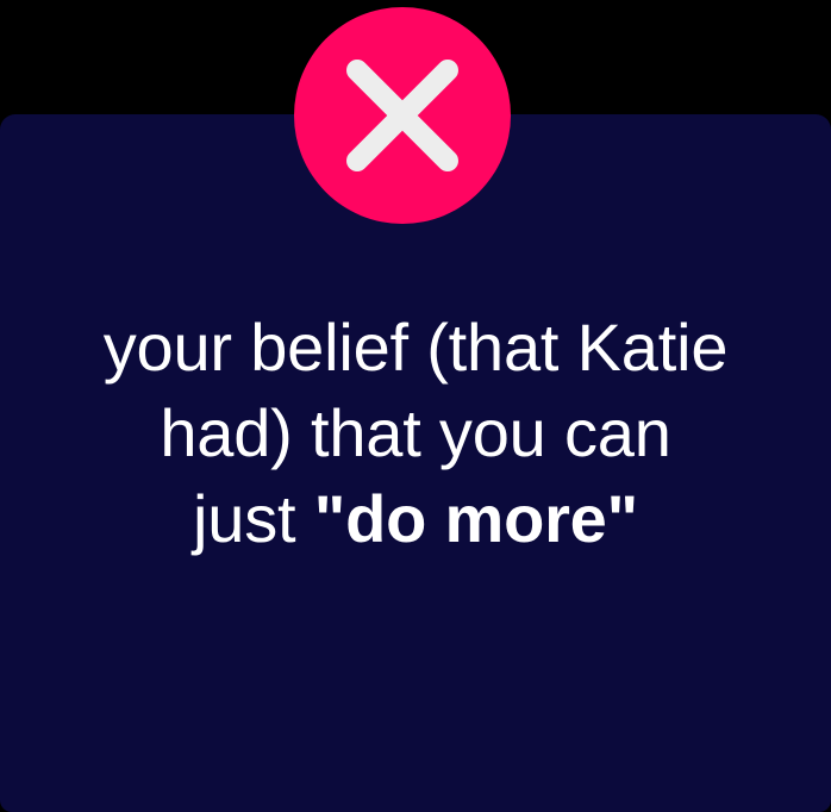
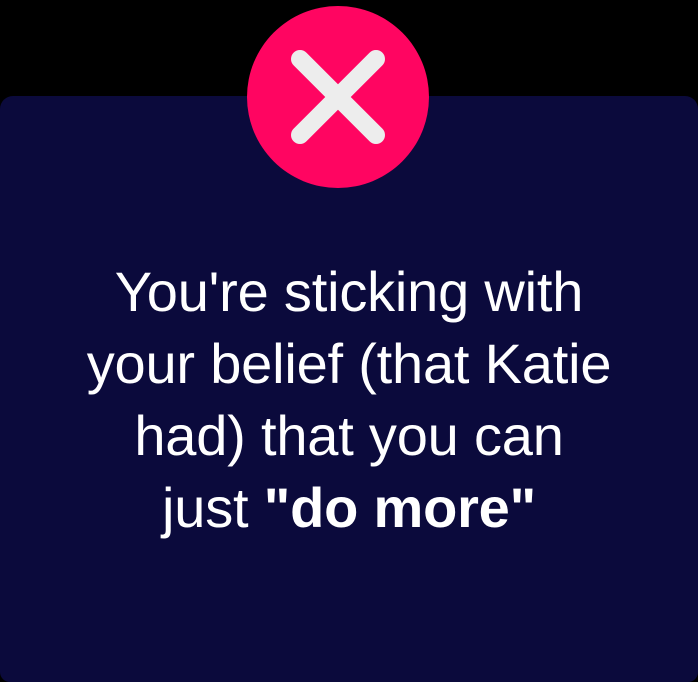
+ You're sticking with
  your belief (that Katie
  had) that you can
  just "do more"
